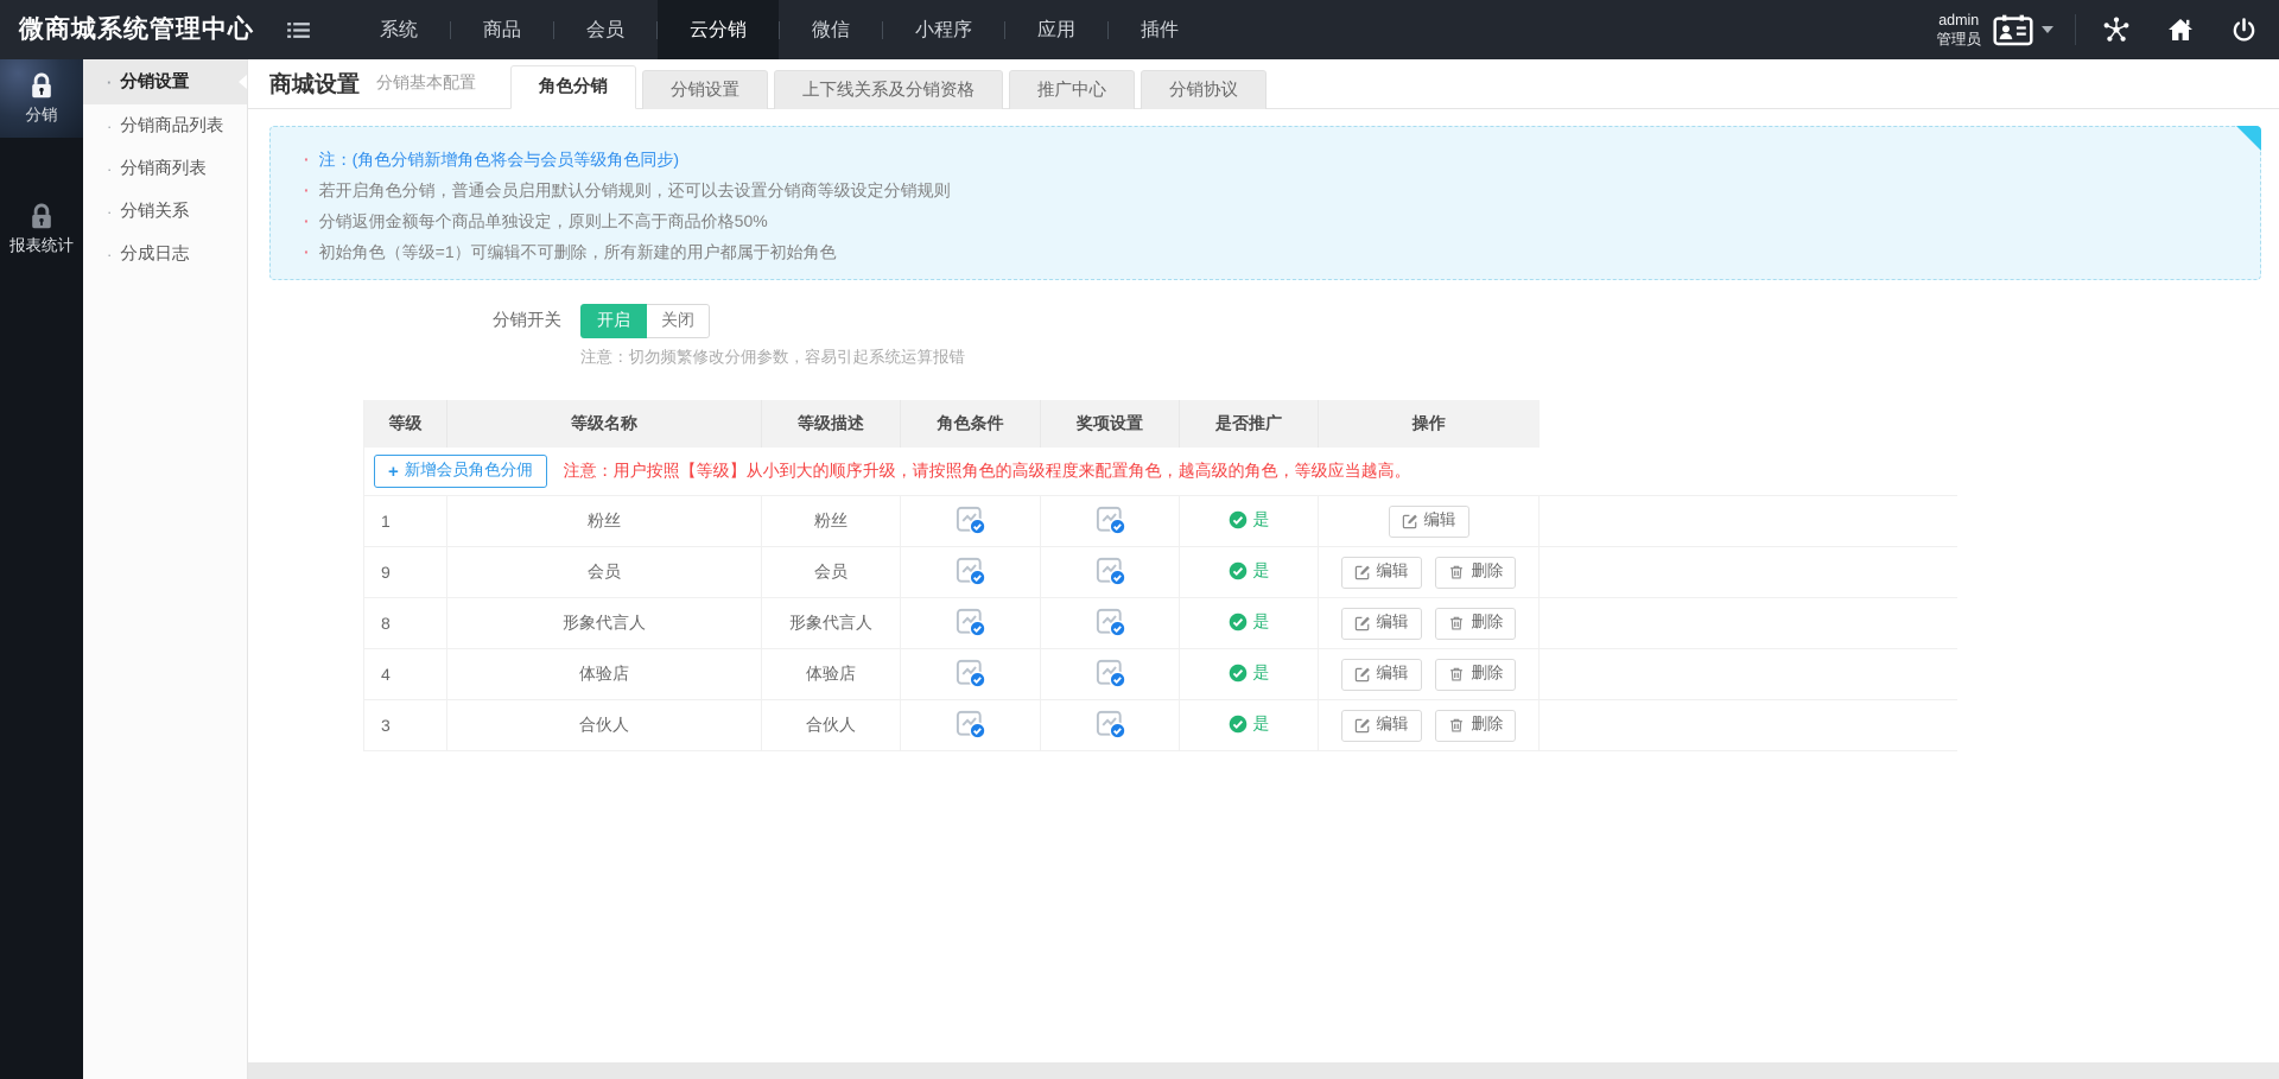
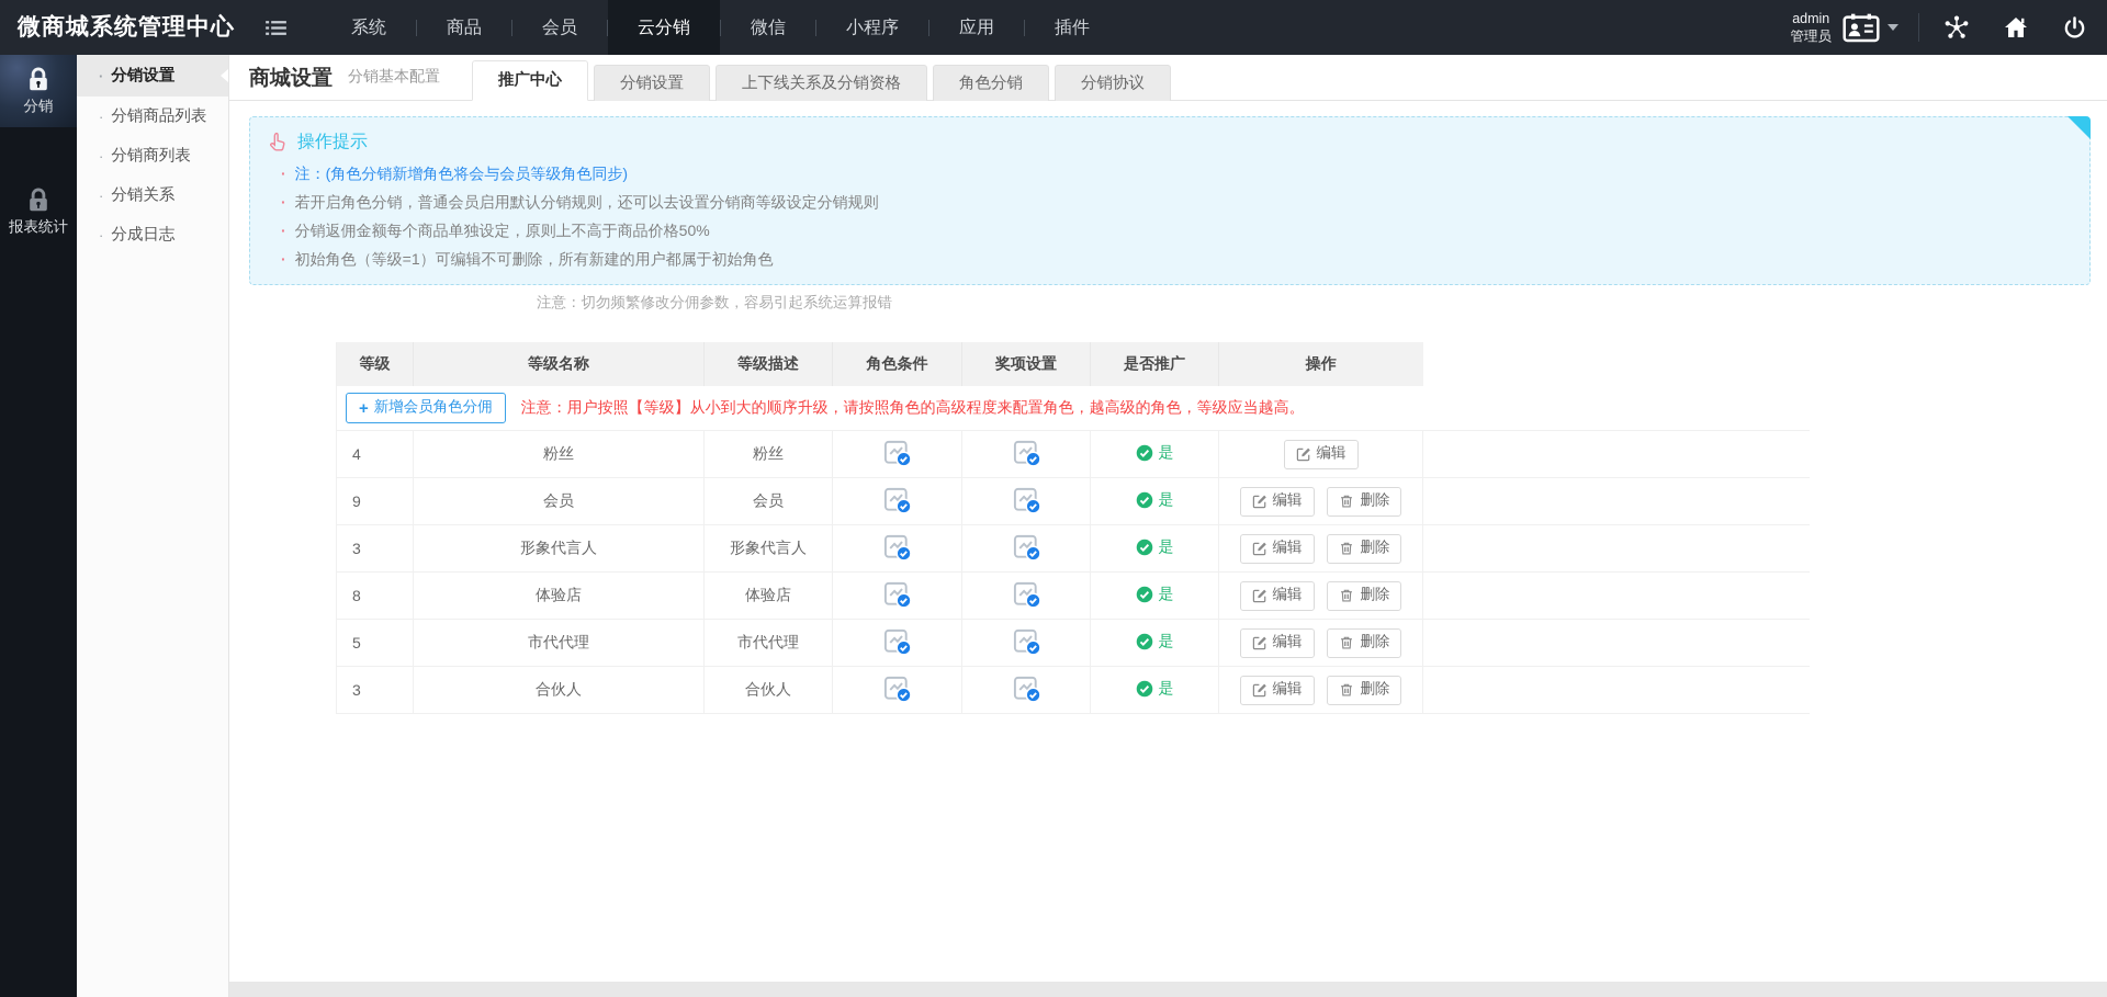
  微商城系统管理中心
  系统
  商品
  会员
  云分销
  微信
  小程序
  应用
  插件
  admin
  管理员
  分销
  报表统计
  ·
  分销设置
  ·
  分销商品列表
  ·
  分销商列表
  ·
  分销关系
  ·
  分成日志
  商城设置
  分销基本配置
- 角色分销
+ 推广中心
  分销设置
  上下线关系及分销资格
- 推广中心
+ 角色分销
  分销协议
+ 操作提示
  ·
  注：(角色分销新增角色将会与会员等级角色同步)
  ·
  若开启角色分销，普通会员启用默认分销规则，还可以去设置分销商等级设定分销规则
  ·
  分销返佣金额每个商品单独设定，原则上不高于商品价格50%
  ·
  初始角色（等级=1）可编辑不可删除，所有新建的用户都属于初始角色
- 分销开关
- 开启
- 关闭
  注意：切勿频繁修改分佣参数，容易引起系统运算报错
  等级	等级名称	等级描述	角色条件	奖项设置	是否推广	操作
  + 新增会员角色分佣 注意：用户按照【等级】从小到大的顺序升级，请按照角色的高级程度来配置角色，越高级的角色，等级应当越高。
- 1	粉丝	粉丝			是	编辑
+ 4	粉丝	粉丝			是	编辑
  9	会员	会员			是	编辑 删除
- 8	形象代言人	形象代言人			是	编辑 删除
+ 3	形象代言人	形象代言人			是	编辑 删除
- 4	体验店	体验店			是	编辑 删除
+ 8	体验店	体验店			是	编辑 删除
+ 5	市代代理	市代代理			是	编辑 删除
  3	合伙人	合伙人			是	编辑 删除
